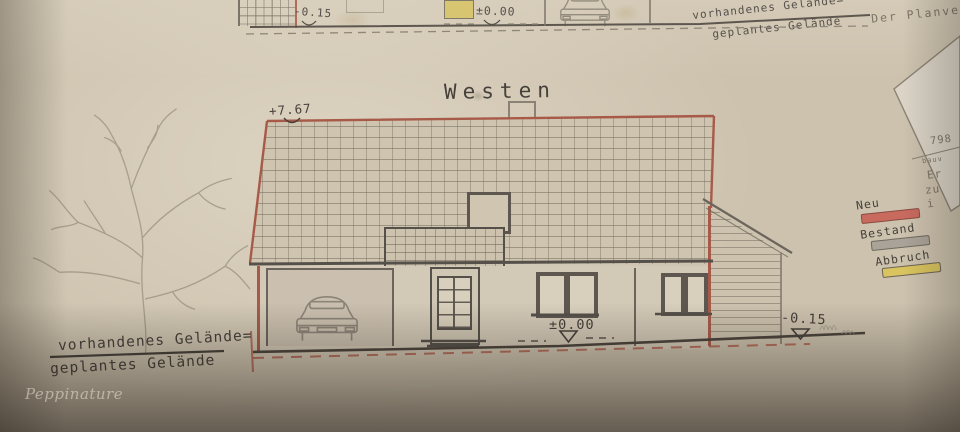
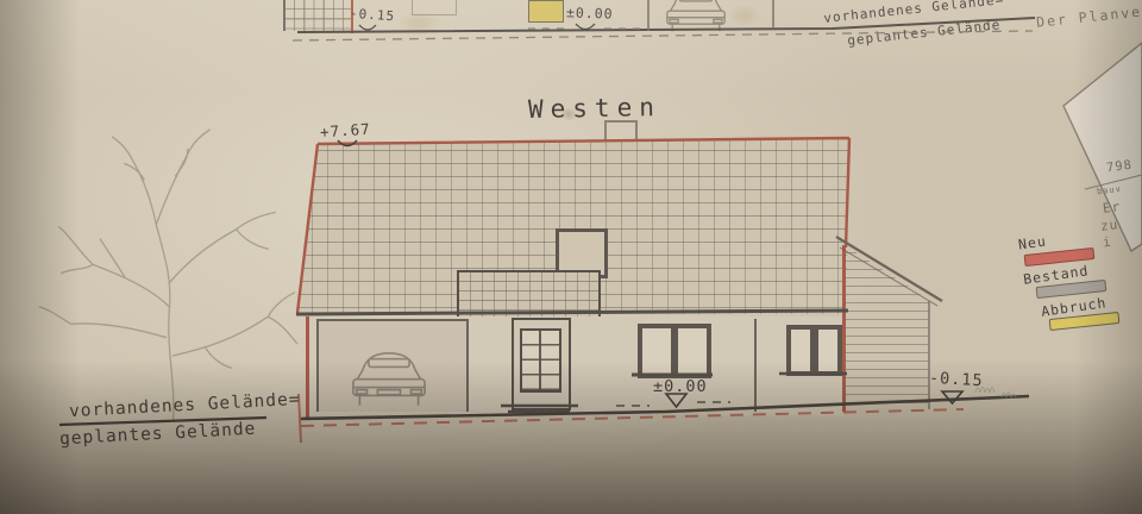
- Peppinature
